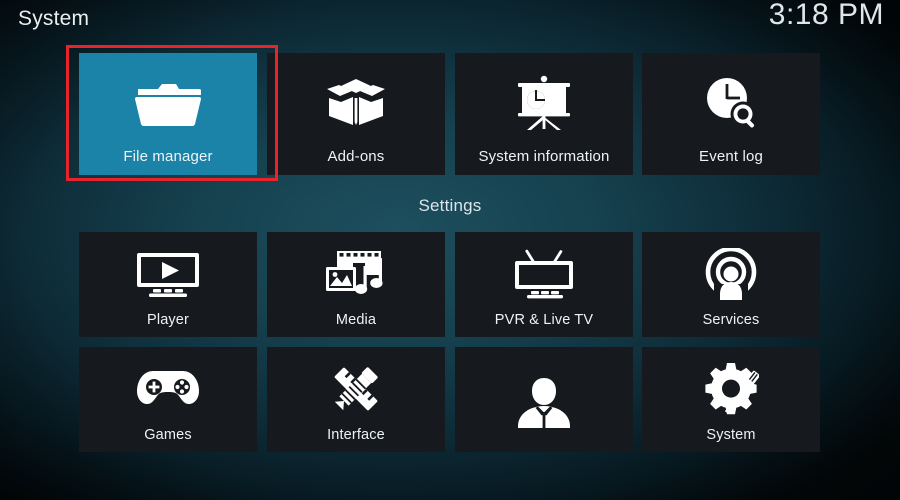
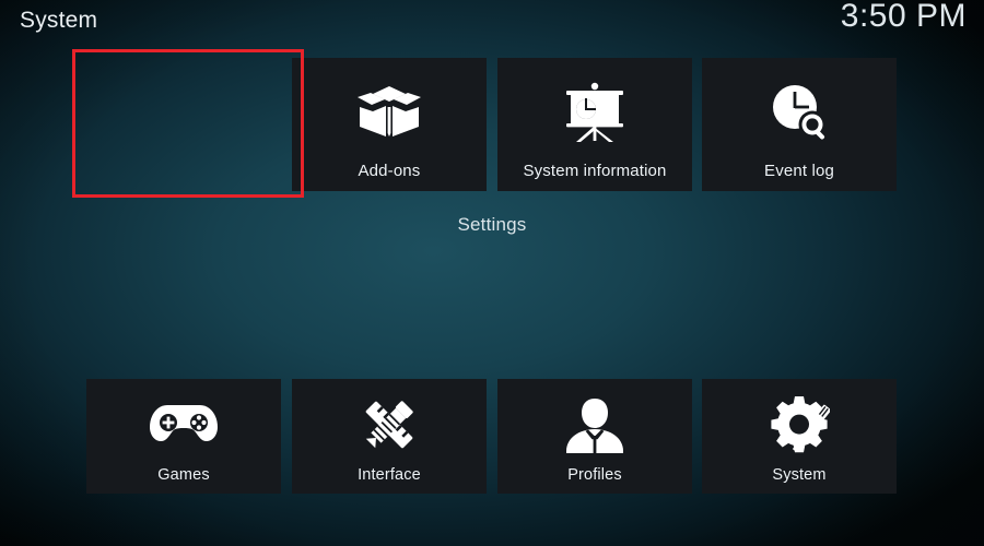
  System
- 3:18 PM
+ 3:50 PM
- File manager
  Add-ons
  System information
  Event log
  Settings
- Player
- Media
- PVR & Live TV
- Services
  Games
  Interface
+ Profiles
  System
